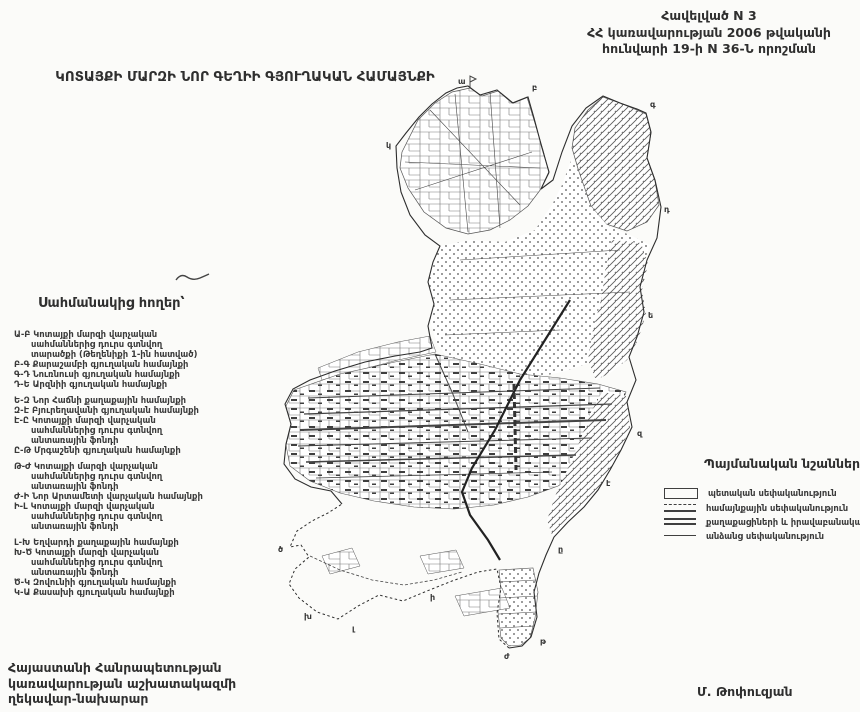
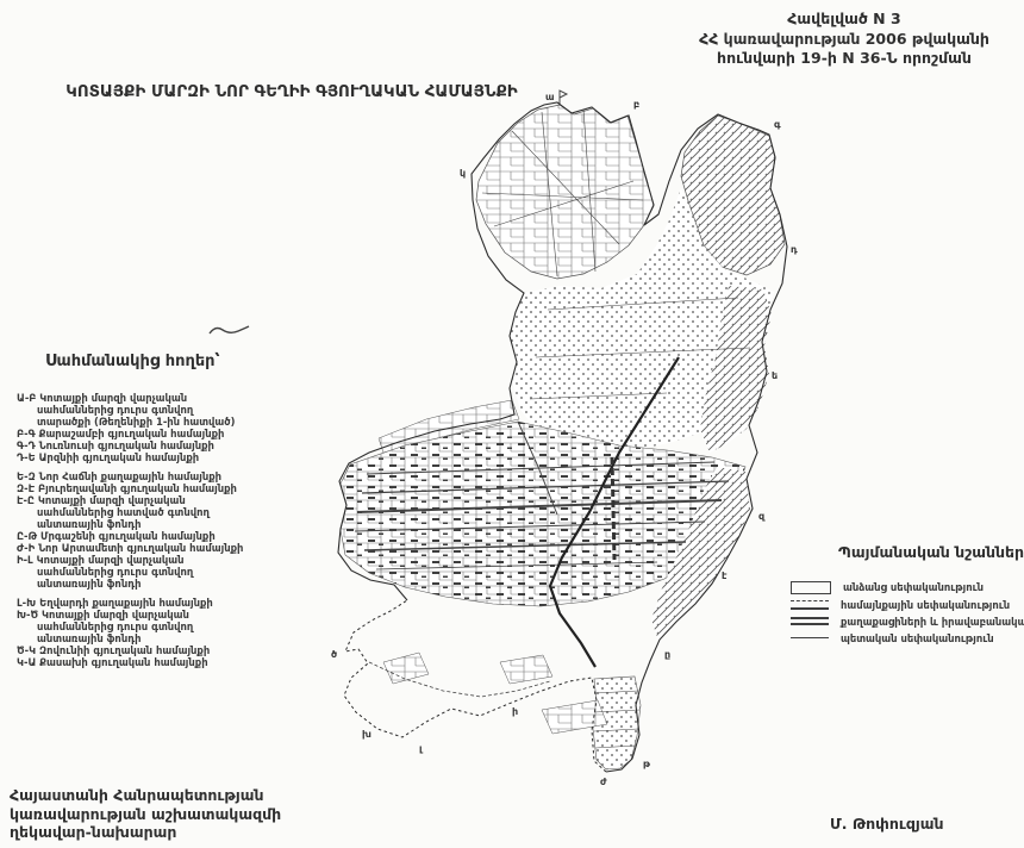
  Հավելված N 3
  ՀՀ կառավարության 2006 թվականի
  հունվարի 19-ի N 36-Ն որոշման
  ԿՈՏԱՅՔԻ ՄԱՐԶԻ ՆՈՐ ԳԵՂԻԻ ԳՅՈՒՂԱԿԱՆ ՀԱՄԱՅՆՔԻ
  Սահմանակից հողեր՝
  Ա-Բ Կոտայքի մարզի վարչական սահմաններից դուրս գտնվող տարածքի (Թեղենիքի 1-ին հատված)
  Բ-Գ Քարաշամբի գյուղական համայնքի
  Գ-Դ Նուռնուսի գյուղական համայնքի
  Դ-Ե Արզնիի գյուղական համայնքի
  Ե-Զ Նոր Հաճնի քաղաքային համայնքի
  Զ-Է Բյուրեղավանի գյուղական համայնքի
- Է-Ը Կոտայքի մարզի վարչական սահմաններից դուրս գտնվող անտառային ֆոնդի
+ Է-Ը Կոտայքի մարզի վարչական սահմաններից հատված գտնվող անտառային ֆոնդի
  Ը-Թ Մրգաշենի գյուղական համայնքի
- Թ-Ժ Կոտայքի մարզի վարչական սահմաններից դուրս գտնվող անտառային ֆոնդի
- Ժ-Ի Նոր Արտամետի վարչական համայնքի
+ Ժ-Ի Նոր Արտամետի գյուղական համայնքի
  Ի-Լ Կոտայքի մարզի վարչական սահմաններից դուրս գտնվող անտառային ֆոնդի
  Լ-Խ Եղվարդի քաղաքային համայնքի
  Խ-Ծ Կոտայքի մարզի վարչական սահմաններից դուրս գտնվող անտառային ֆոնդի
  Ծ-Կ Զովունիի գյուղական համայնքի
  Կ-Ա Քասախի գյուղական համայնքի
  ա
  բ
  գ
  դ
  ե
  զ
  է
  ը
  թ
  ժ
  ի
  լ
  խ
  ծ
  կ
  Պայմանական նշաններ
- պետական սեփականություն
+ անձանց սեփականություն
  համայնքային սեփականություն
  քաղաքացիների և իրավաբանակա
- անձանց սեփականություն
+ պետական սեփականություն
  Հայաստանի Հանրապետության
  կառավարության աշխատակազմի
  ղեկավար-նախարար
  Մ. Թոփուզյան
